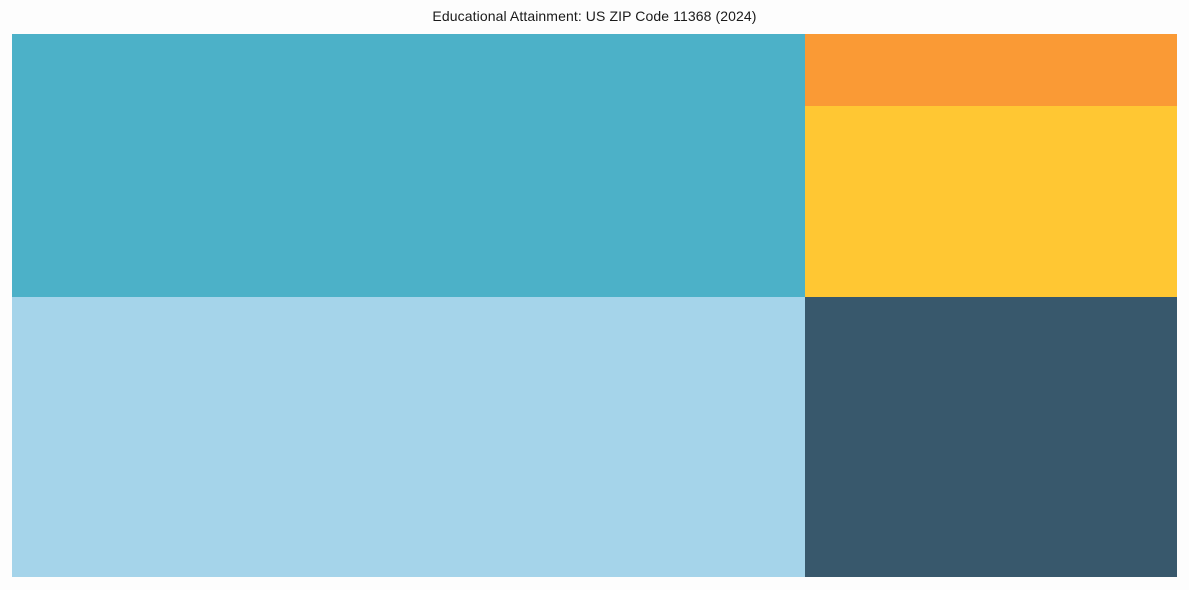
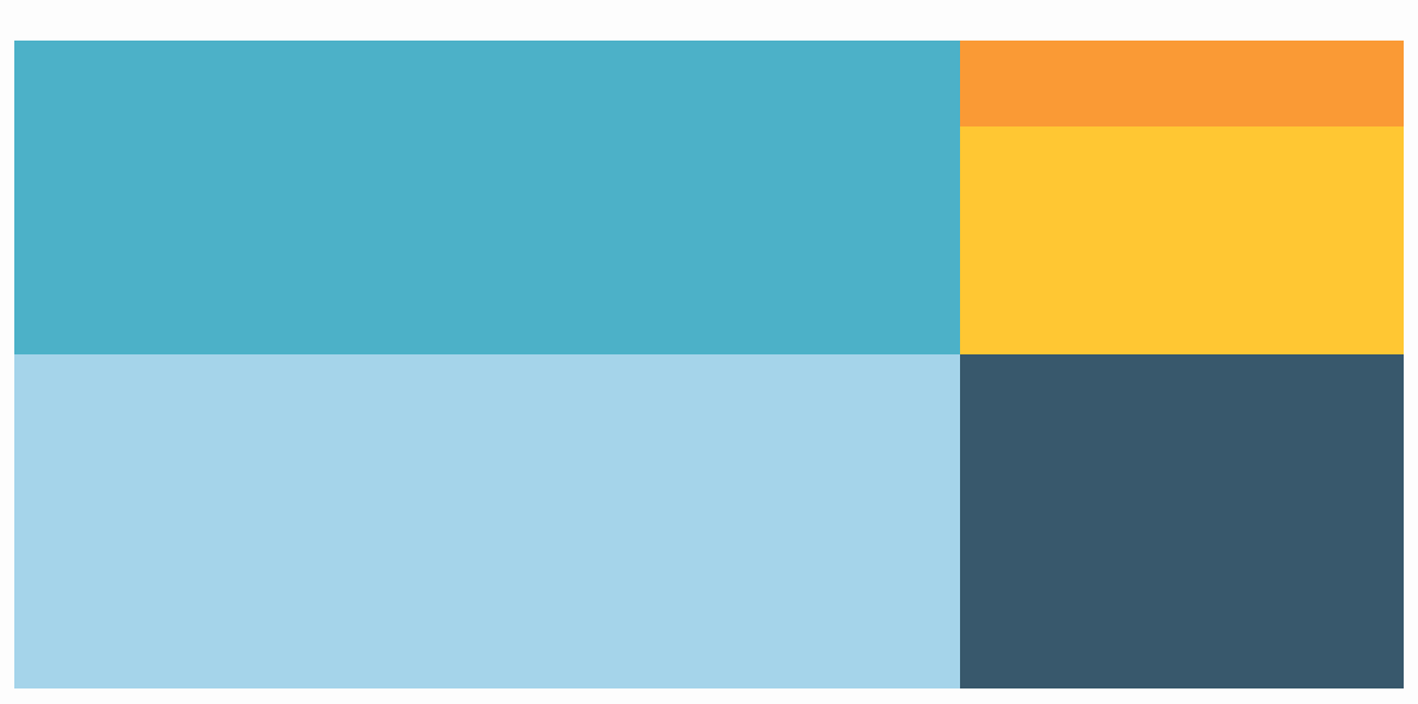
- Educational Attainment: US ZIP Code 11368 (2024)
